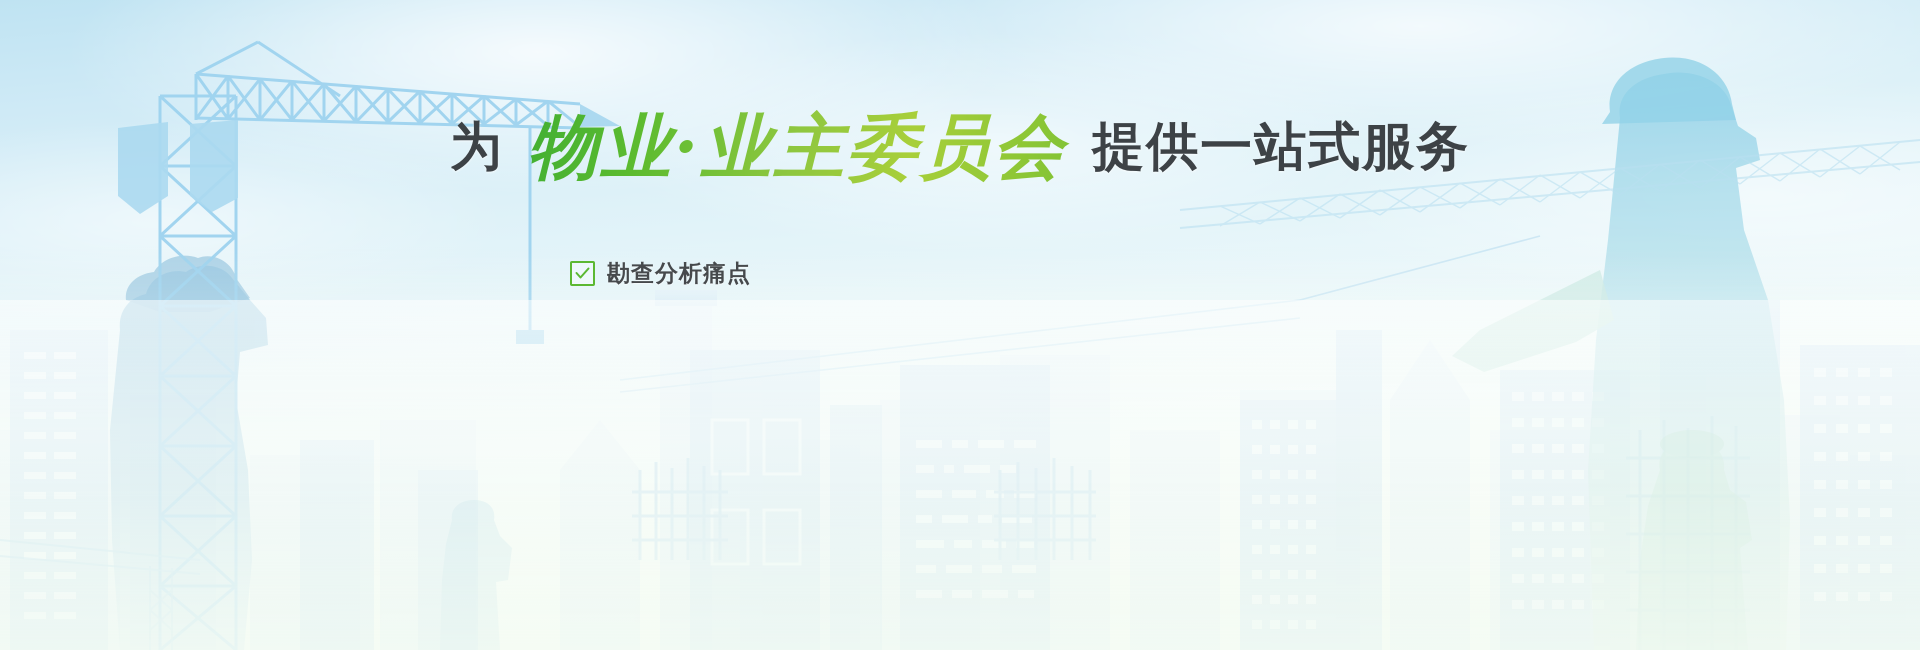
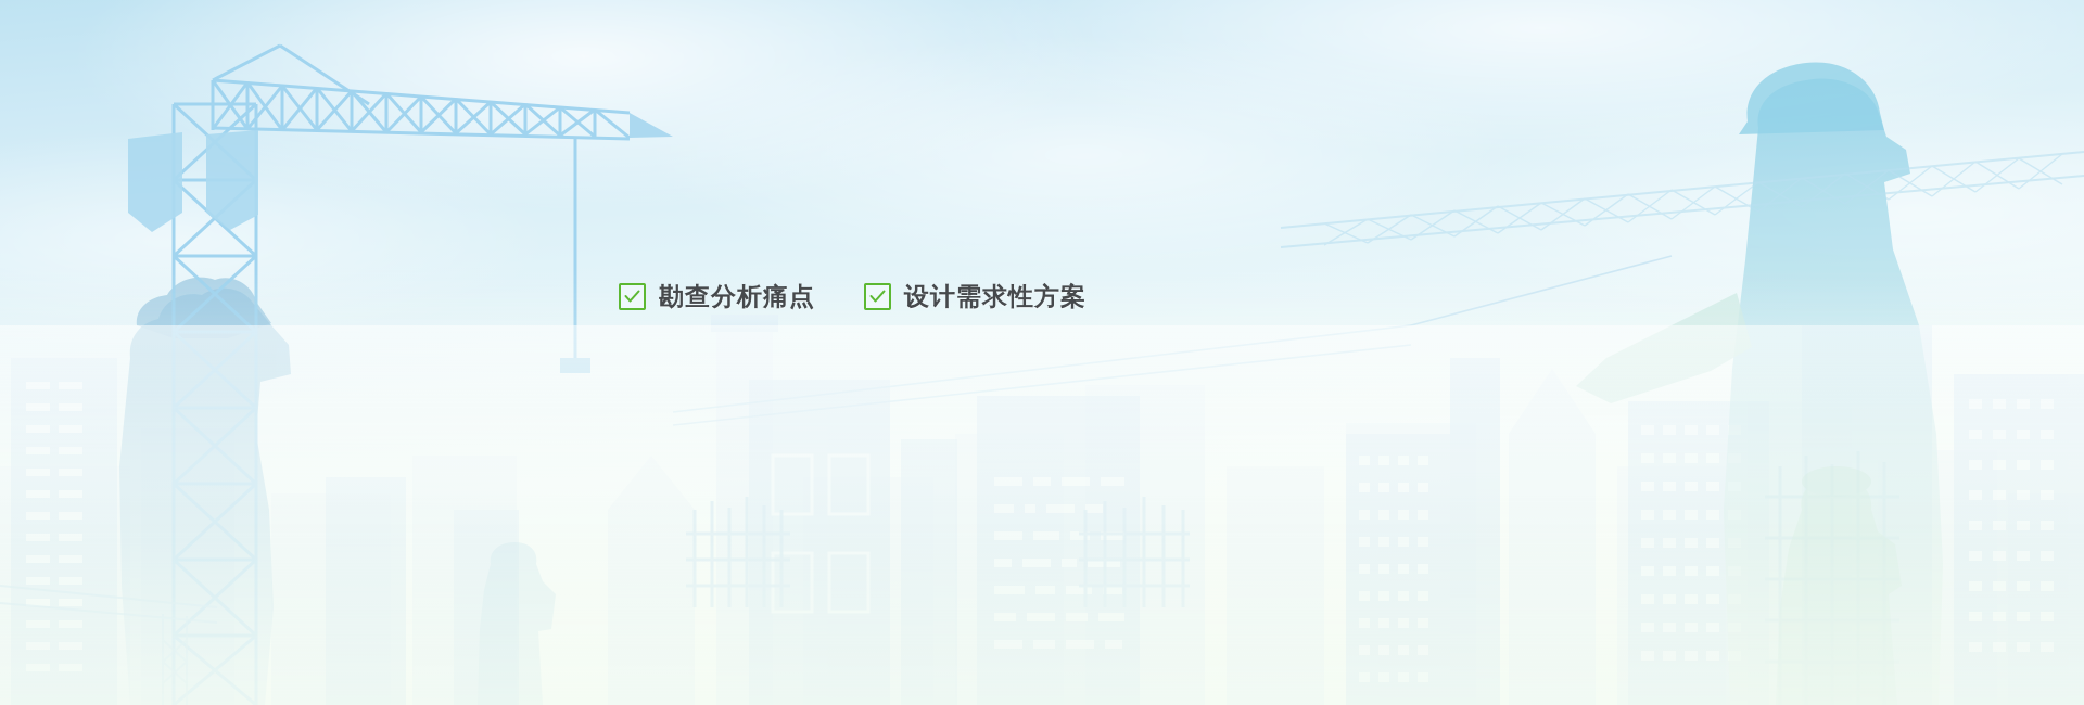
- 为 物业·业主委员会 提供一站式服务
  勘查分析痛点
+ 设计需求性方案
